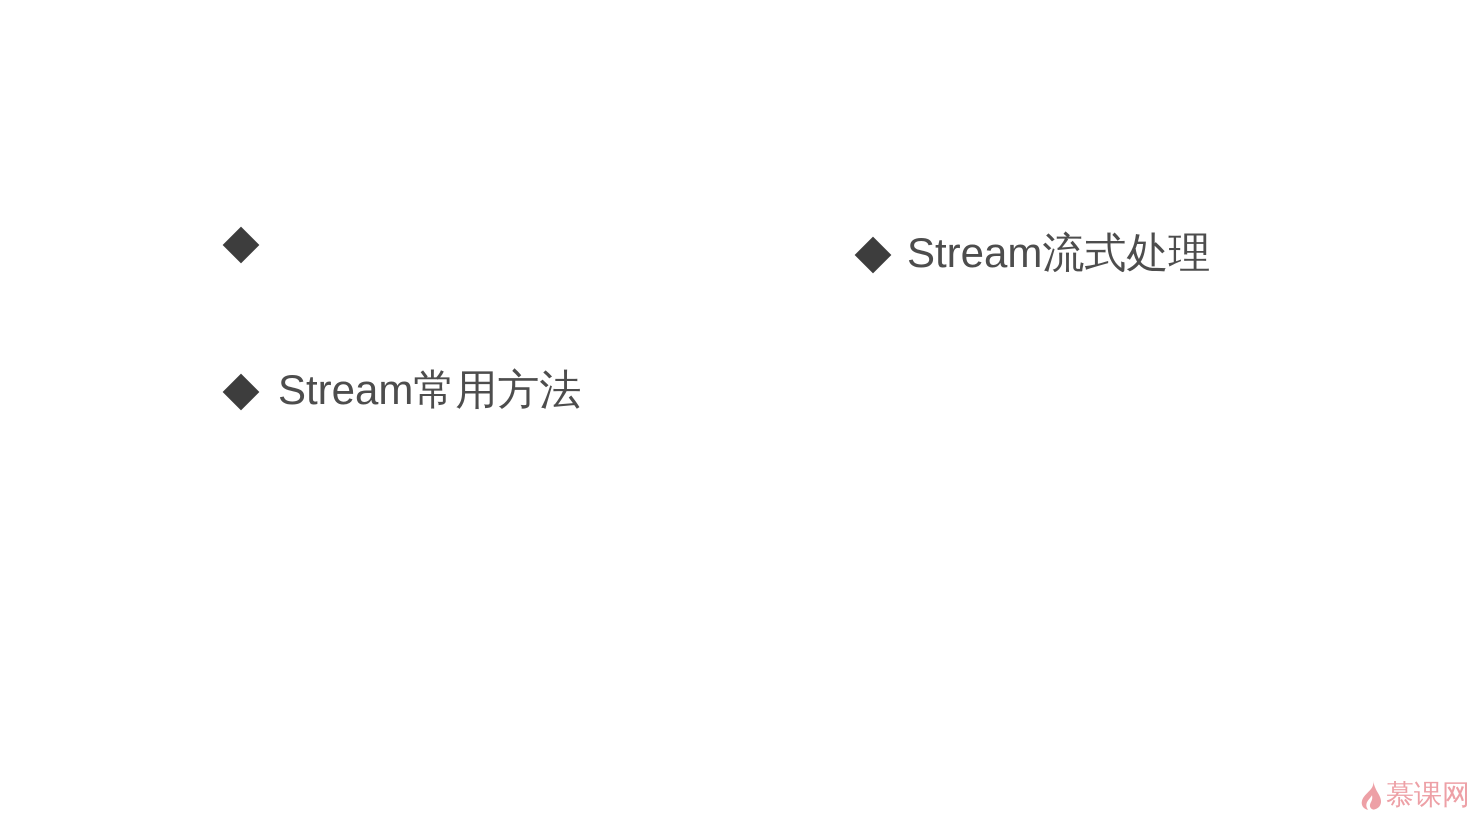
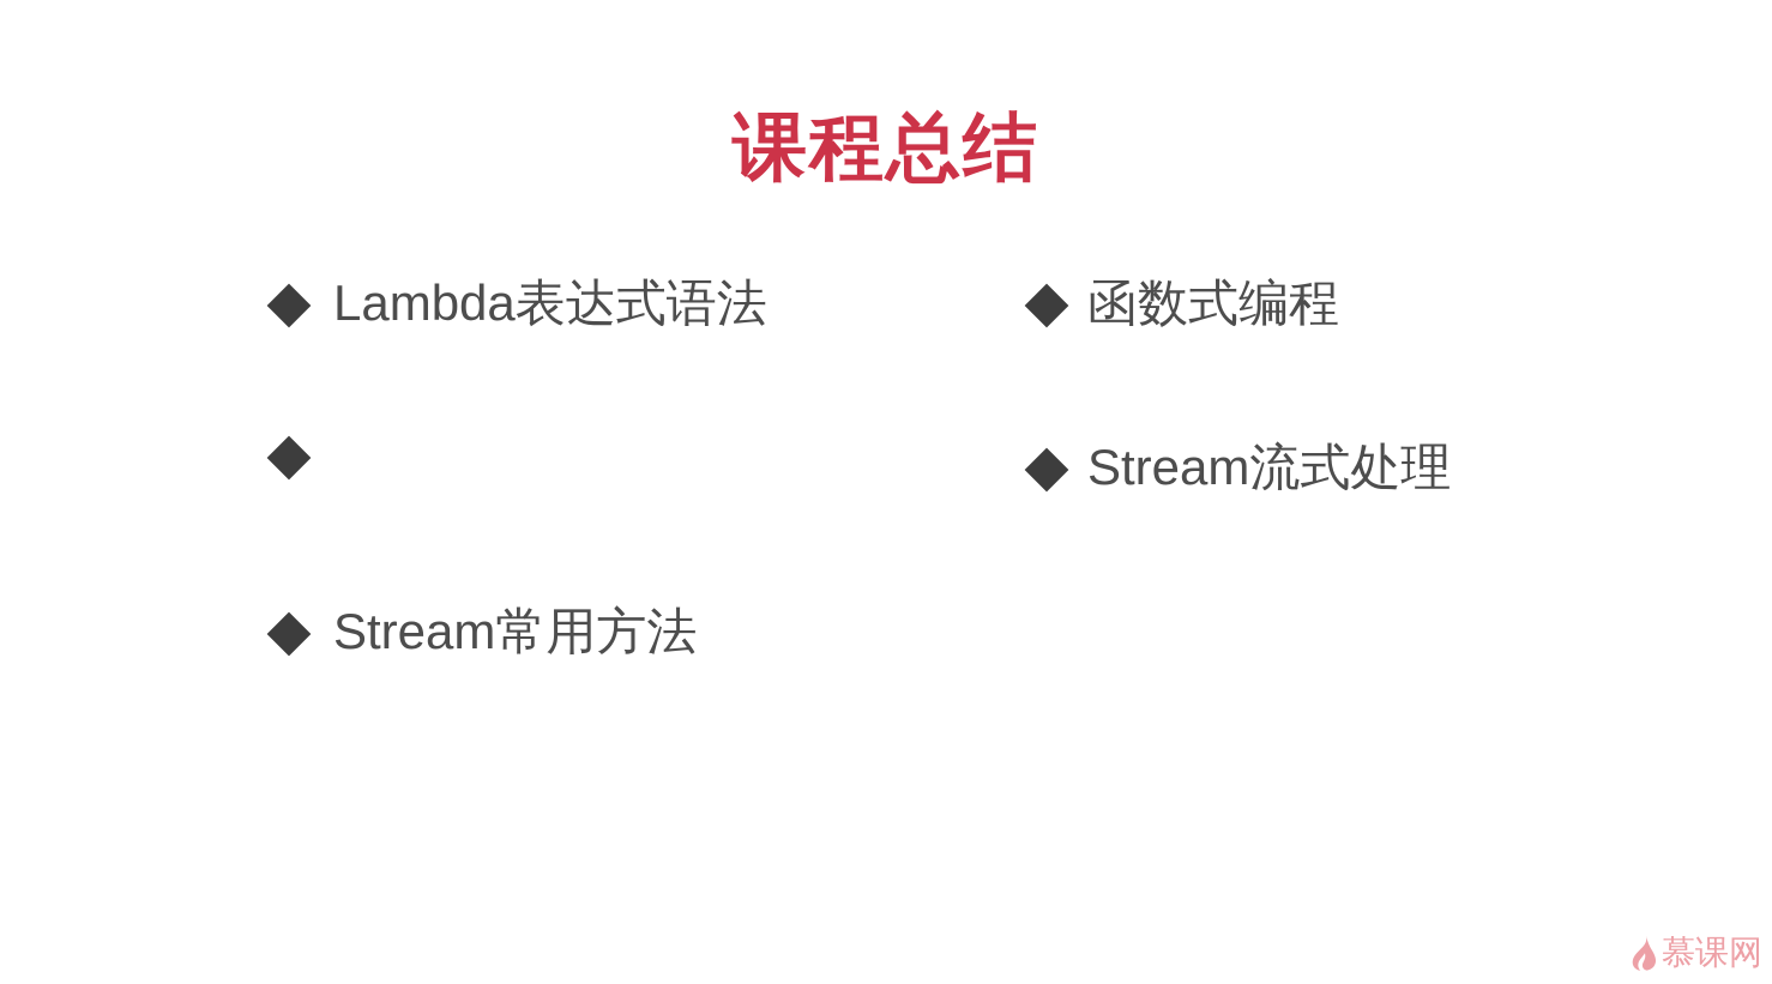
+ 课程总结
+ Lambda表达式语法
+ 函数式编程
  Stream流式处理
  Stream常用方法
  慕课网
